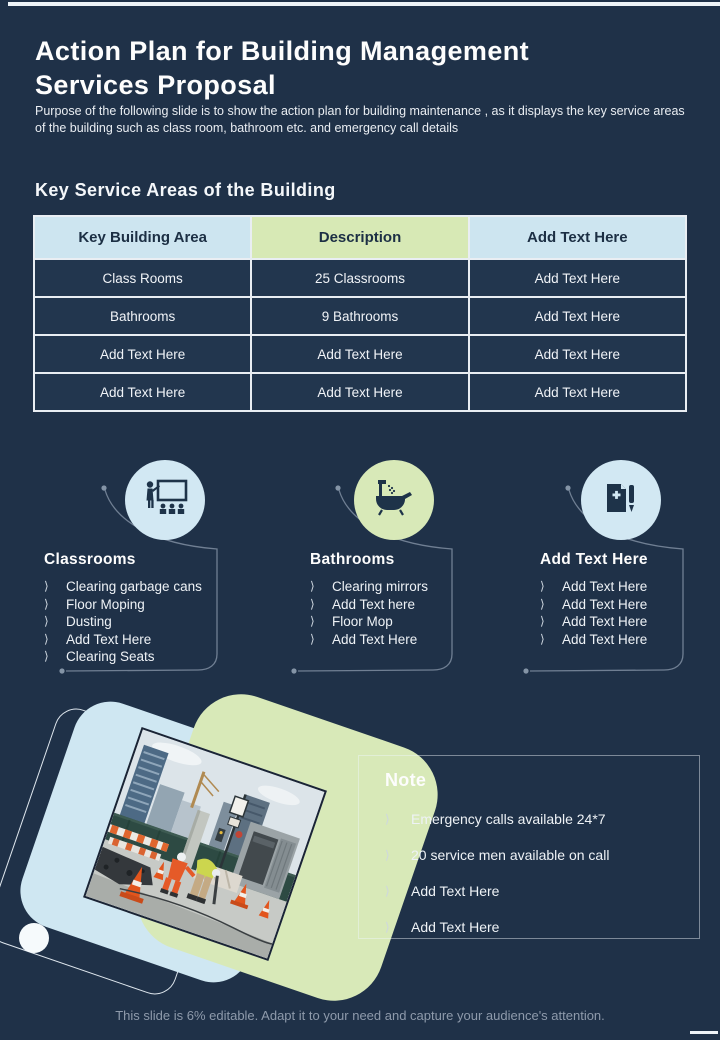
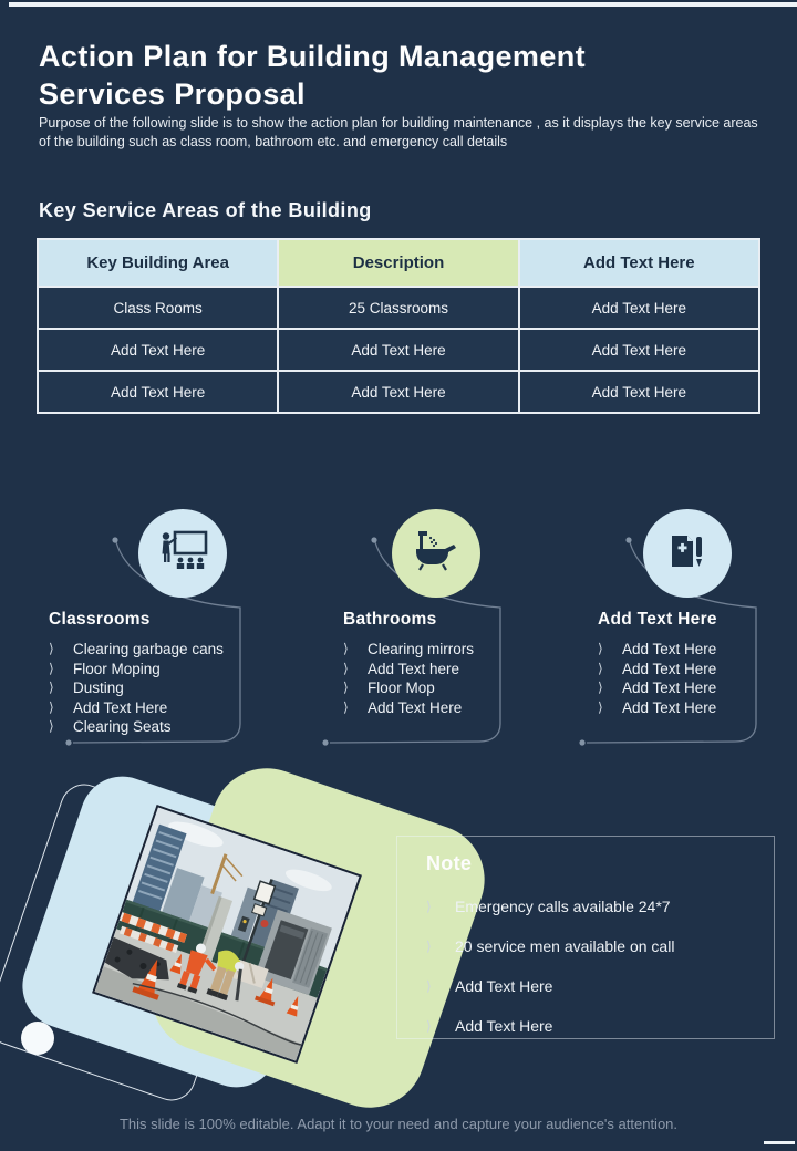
  Action Plan for Building Management Services Proposal
  Purpose of the following slide is to show the action plan for building maintenance , as it displays the key service areas of the building such as class room, bathroom etc. and emergency call details
  Key Service Areas of the Building
  Key Building Area	Description	Add Text Here
  Class Rooms	25 Classrooms	Add Text Here
- Bathrooms	9 Bathrooms	Add Text Here
  Add Text Here	Add Text Here	Add Text Here
  Add Text Here	Add Text Here	Add Text Here
  Classrooms
  ⟩
  Clearing garbage cans
  ⟩
  Floor Moping
  ⟩
  Dusting
  ⟩
  Add Text Here
  ⟩
  Clearing Seats
  Bathrooms
  ⟩
  Clearing mirrors
  ⟩
  Add Text here
  ⟩
  Floor Mop
  ⟩
  Add Text Here
  Add Text Here
  ⟩
  Add Text Here
  ⟩
  Add Text Here
  ⟩
  Add Text Here
  ⟩
  Add Text Here
  Note
  ⟩
  Emergency calls available 24*7
  ⟩
  20 service men available on call
  ⟩
  Add Text Here
  ⟩
  Add Text Here
- This slide is 6% editable. Adapt it to your need and capture your audience's attention.
+ This slide is 100% editable. Adapt it to your need and capture your audience's attention.
